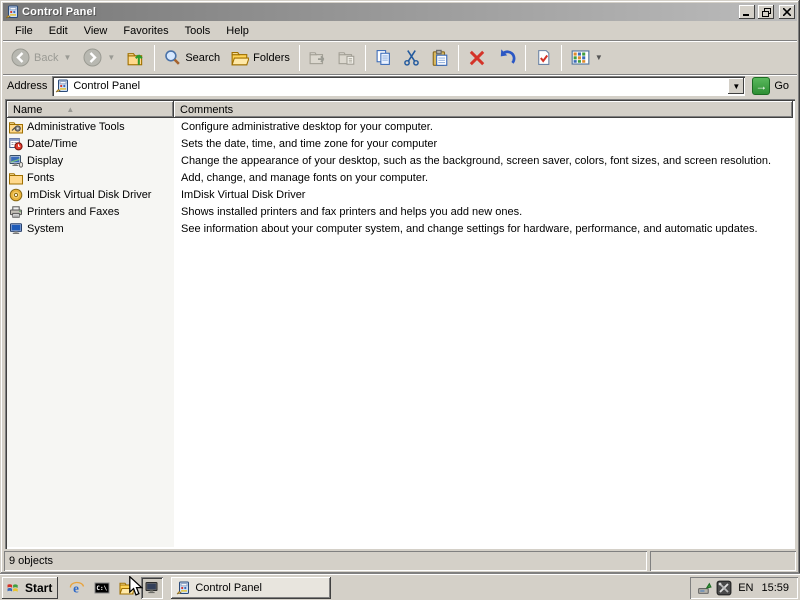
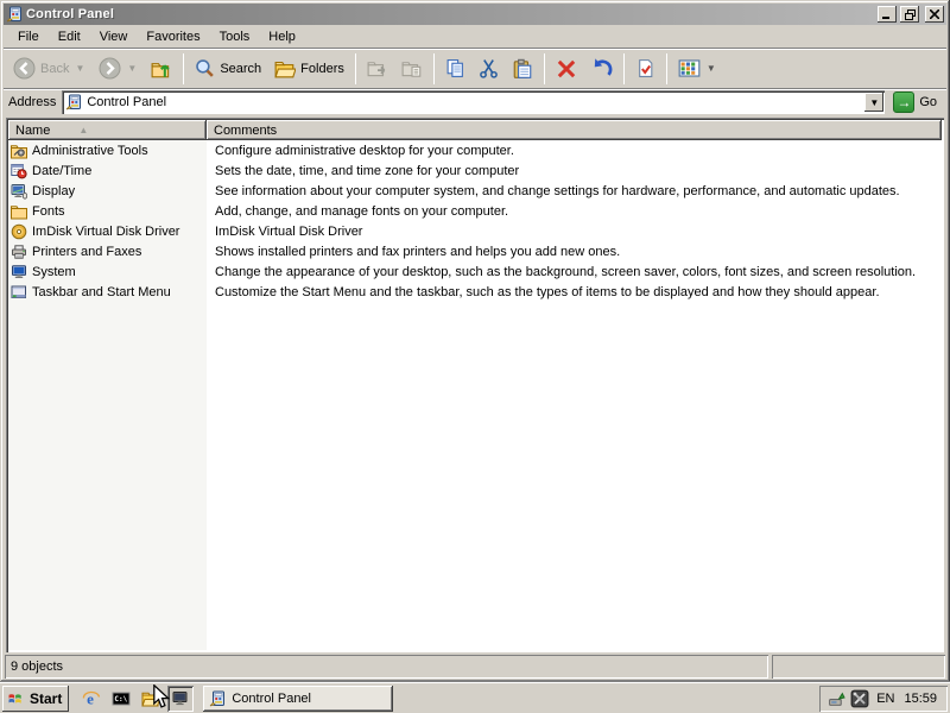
  Control Panel
  File
  Edit
  View
  Favorites
  Tools
  Help
  Back
  ▼
  ▼
  Search
  Folders
  ▼
  Address
  Control Panel
  ▼
  →
  Go
  Name
  ▲
  Comments
  Administrative Tools
  Configure administrative desktop for your computer.
  Date/Time
  Sets the date, time, and time zone for your computer
  Display
- Change the appearance of your desktop, such as the background, screen saver, colors, font sizes, and screen resolution.
+ See information about your computer system, and change settings for hardware, performance, and automatic updates.
  Fonts
  Add, change, and manage fonts on your computer.
  ImDisk Virtual Disk Driver
  ImDisk Virtual Disk Driver
  Printers and Faxes
  Shows installed printers and fax printers and helps you add new ones.
  System
- See information about your computer system, and change settings for hardware, performance, and automatic updates.
+ Change the appearance of your desktop, such as the background, screen saver, colors, font sizes, and screen resolution.
+ Taskbar and Start Menu
+ Customize the Start Menu and the taskbar, such as the types of items to be displayed and how they should appear.
  9 objects
  Start
  e
  Control Panel
  EN
  15:59
